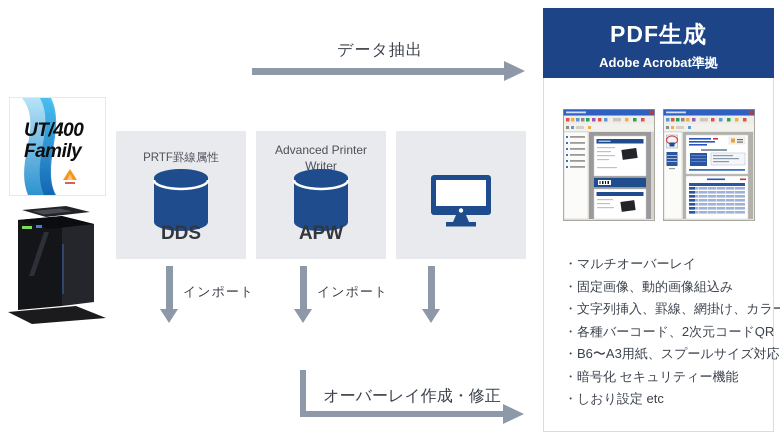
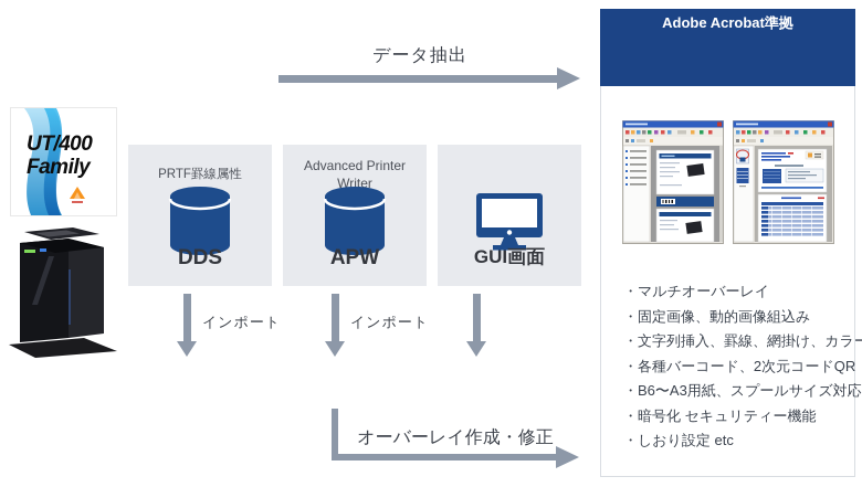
  UT/400
  Family
  データ抽出
  PRTF罫線属性
  DDS
  Advanced Printer Writer
  APW
+ GUI画面
  インポート
  インポート
  オーバーレイ作成・修正
- PDF生成
  Adobe Acrobat準拠
  ・マルチオーバーレイ
  ・固定画像、動的画像組込み
  ・文字列挿入、罫線、網掛け、カラー
  ・各種バーコード、2次元コードQR
  ・B6〜A3用紙、スプールサイズ対応
  ・暗号化 セキュリティー機能
  ・しおり設定 etc
